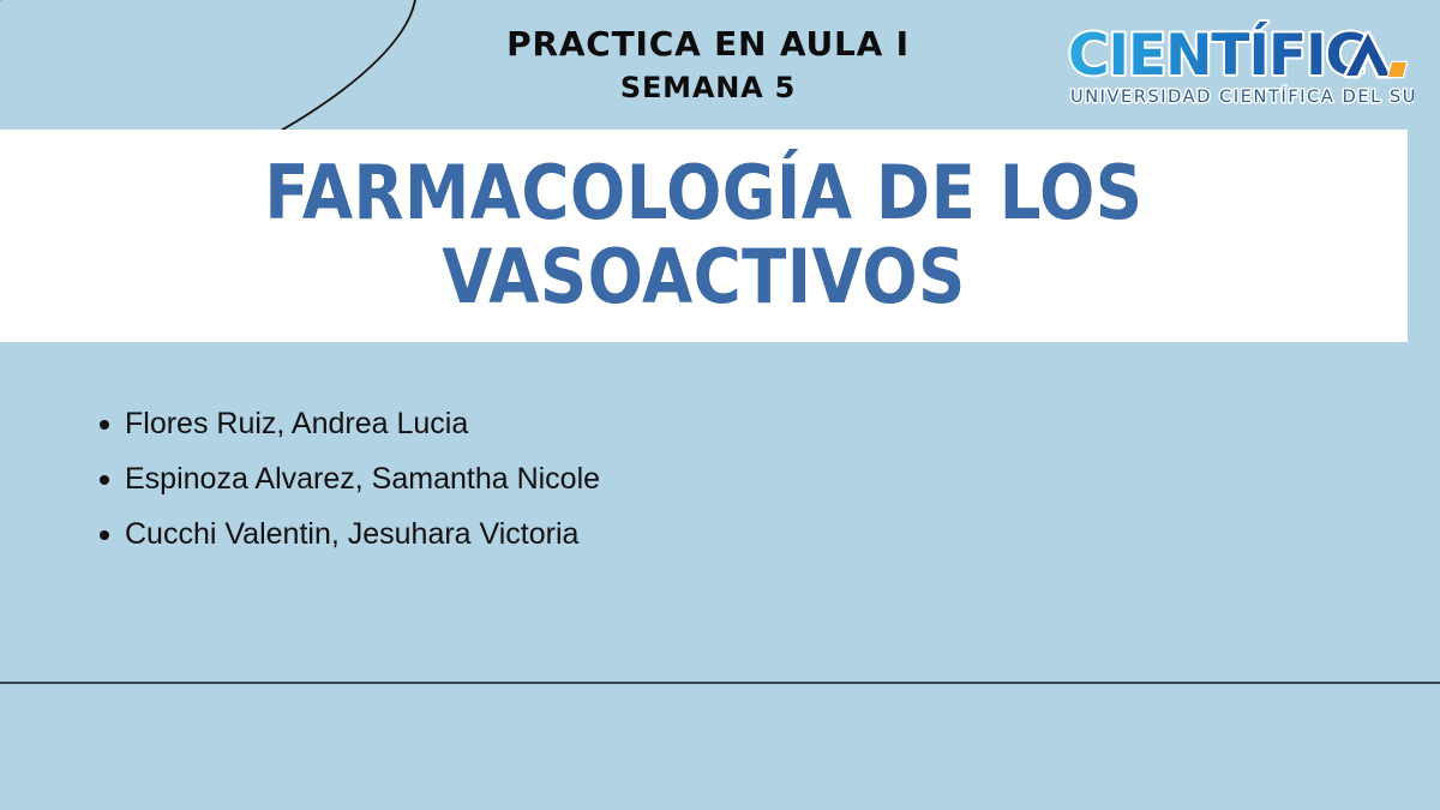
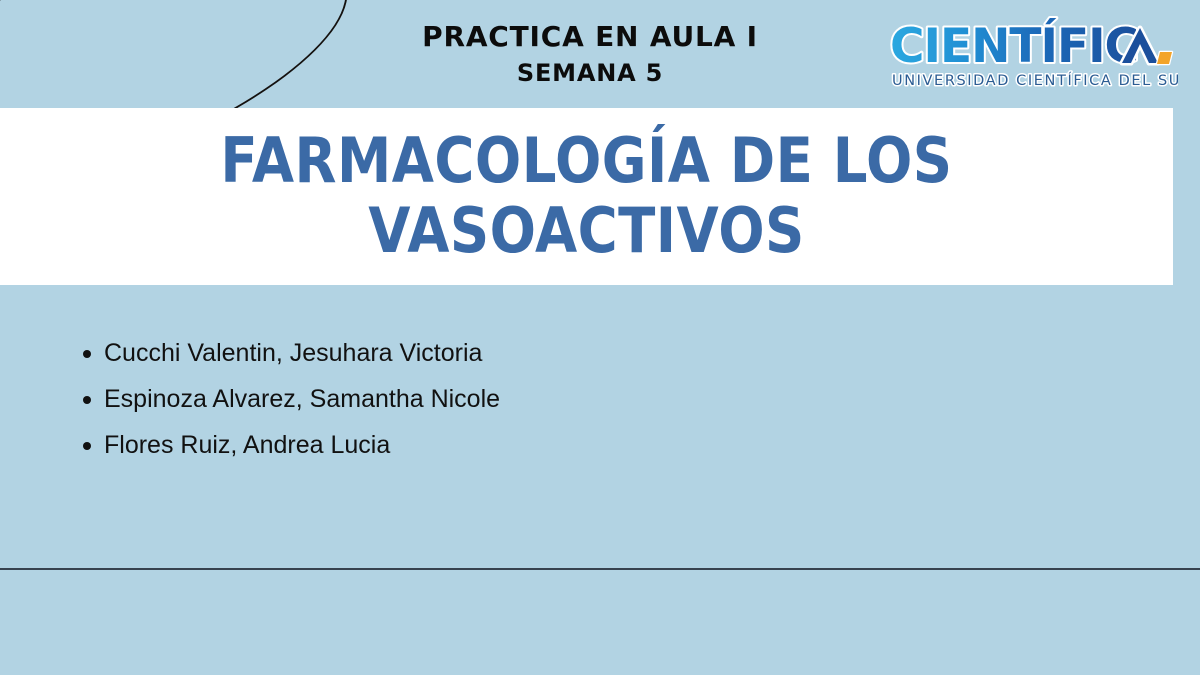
  PRACTICA EN AULA I
  SEMANA 5
  CIENTÍFIC
  UNIVERSIDAD CIENTÍFICA DEL SU
  FARMACOLOGÍA DE LOS
  VASOACTIVOS
- Flores Ruiz, Andrea Lucia
+ Cucchi Valentin, Jesuhara Victoria
  Espinoza Alvarez, Samantha Nicole
- Cucchi Valentin, Jesuhara Victoria
+ Flores Ruiz, Andrea Lucia
